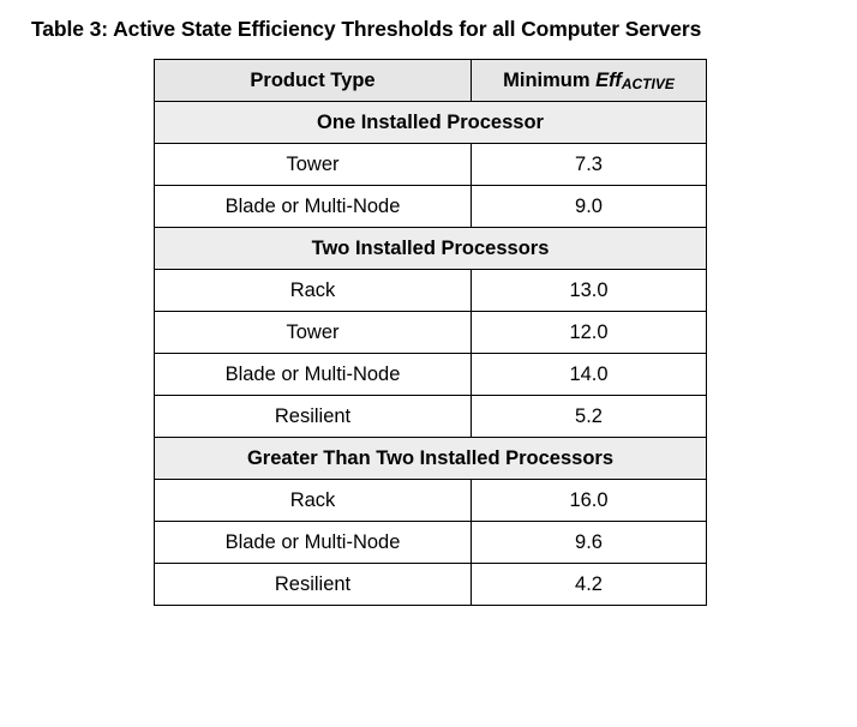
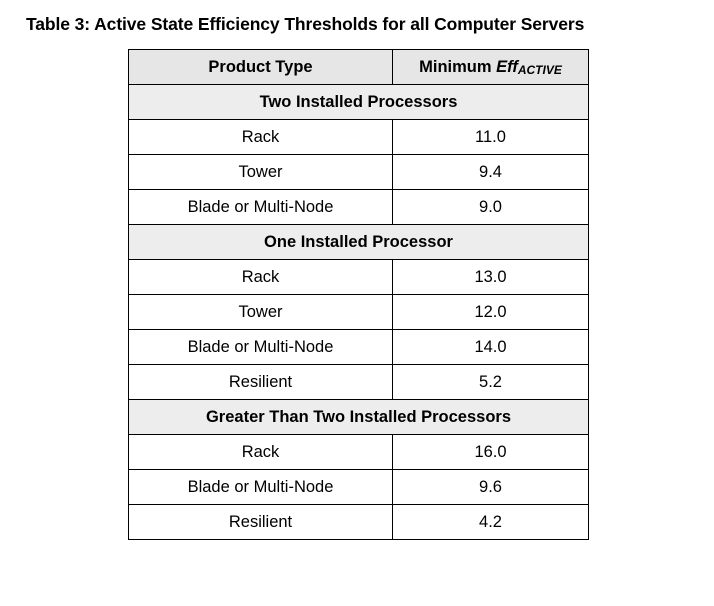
  Table 3: Active State Efficiency Thresholds for all Computer Servers
  Product Type	Minimum EffACTIVE
- One Installed Processor
+ Two Installed Processors
+ Rack	11.0
- Tower	7.3
+ Tower	9.4
  Blade or Multi-Node	9.0
- Two Installed Processors
+ One Installed Processor
  Rack	13.0
  Tower	12.0
  Blade or Multi-Node	14.0
  Resilient	5.2
  Greater Than Two Installed Processors
  Rack	16.0
  Blade or Multi-Node	9.6
  Resilient	4.2
